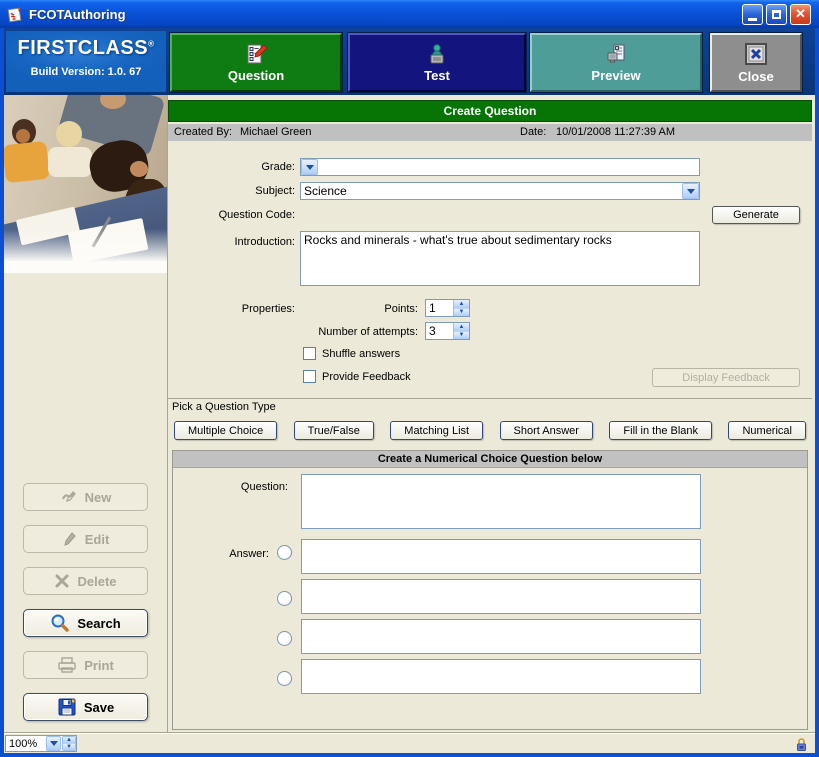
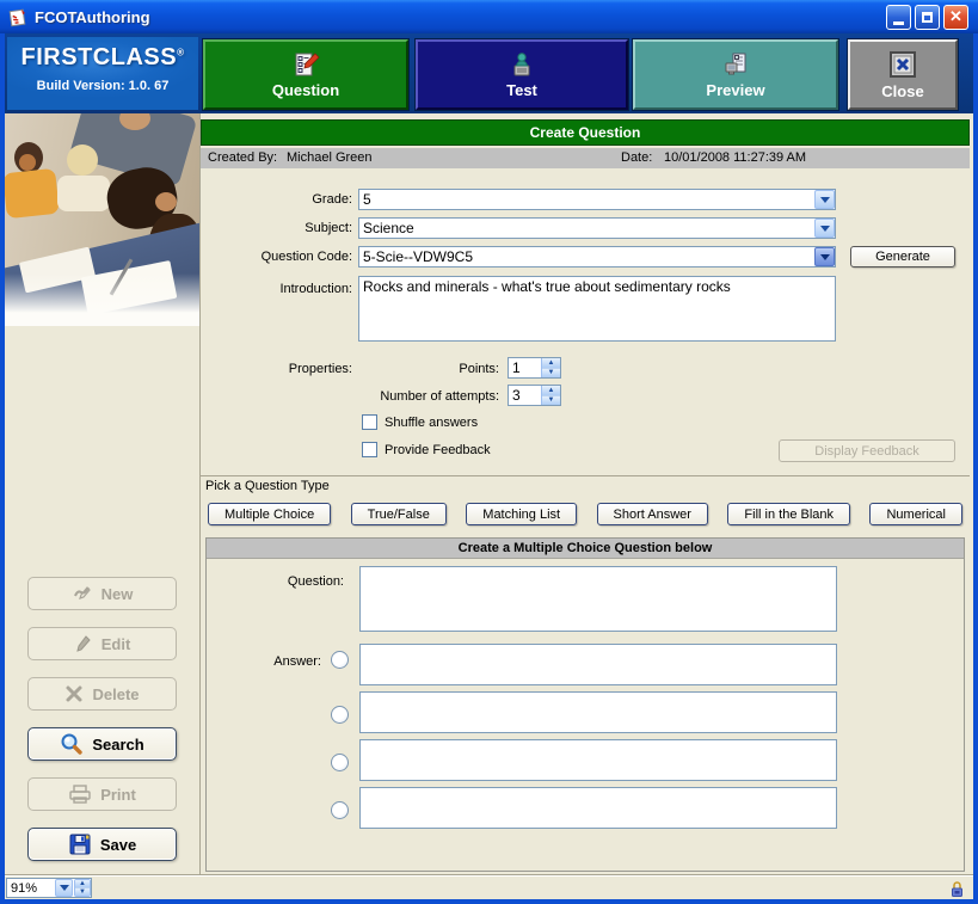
  FCOTAuthoring
  ✕
  FIRSTCLASS®
  Build Version: 1.0. 67
  Question
  Test
  Preview
  Close
  New
  Edit
  Delete
  Search
  Print
  Save
  Create Question
  Created By:
  Michael Green
  Date:
  10/01/2008 11:27:39 AM
  Grade:
+ 5
  Subject:
  Science
  Question Code:
+ 5-Scie--VDW9C5
  Generate
  Introduction:
  Rocks and minerals - what's true about sedimentary rocks
  Properties:
  Points:
  1
  Number of attempts:
  3
  Shuffle answers
  Provide Feedback
  Display Feedback
  Pick a Question Type
  Multiple Choice
  True/False
  Matching List
  Short Answer
  Fill in the Blank
  Numerical
- Create a Numerical Choice Question below
+ Create a Multiple Choice Question below
  Question:
  Answer:
- 100%
+ 91%
